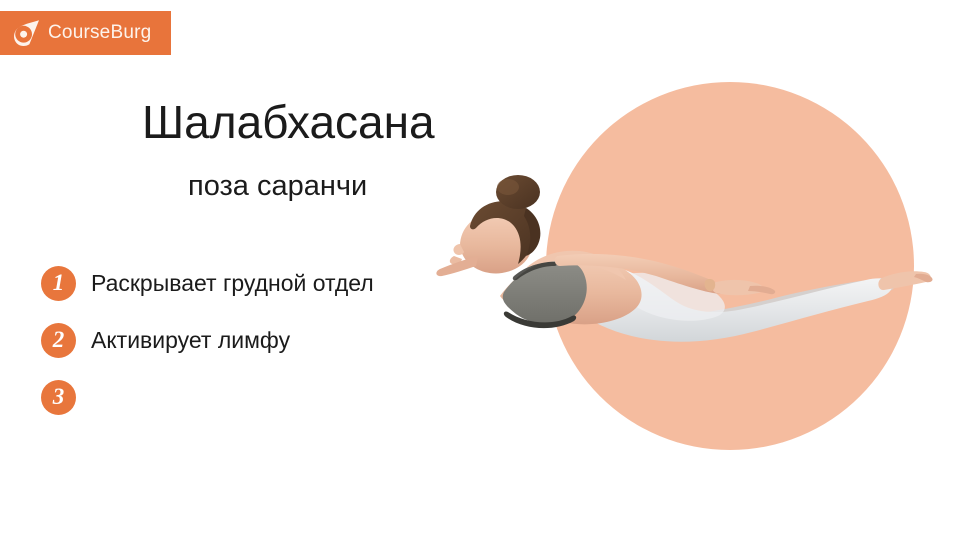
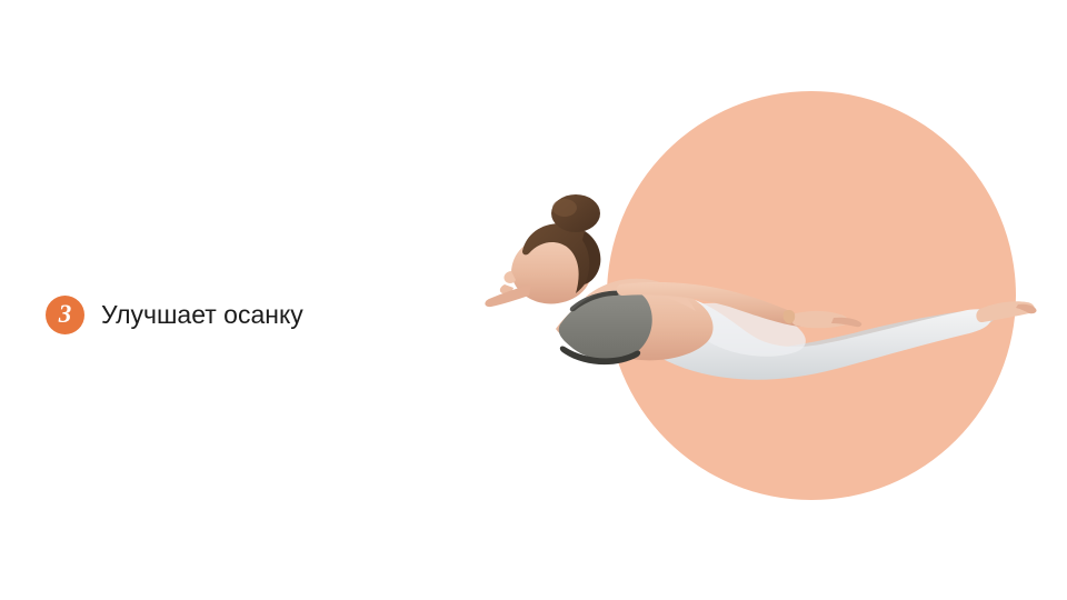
- CourseBurg
- Шалабхасана
- поза саранчи
- 1
- Раскрывает грудной отдел
- 2
- Активирует лимфу
  3
+ Улучшает осанку
